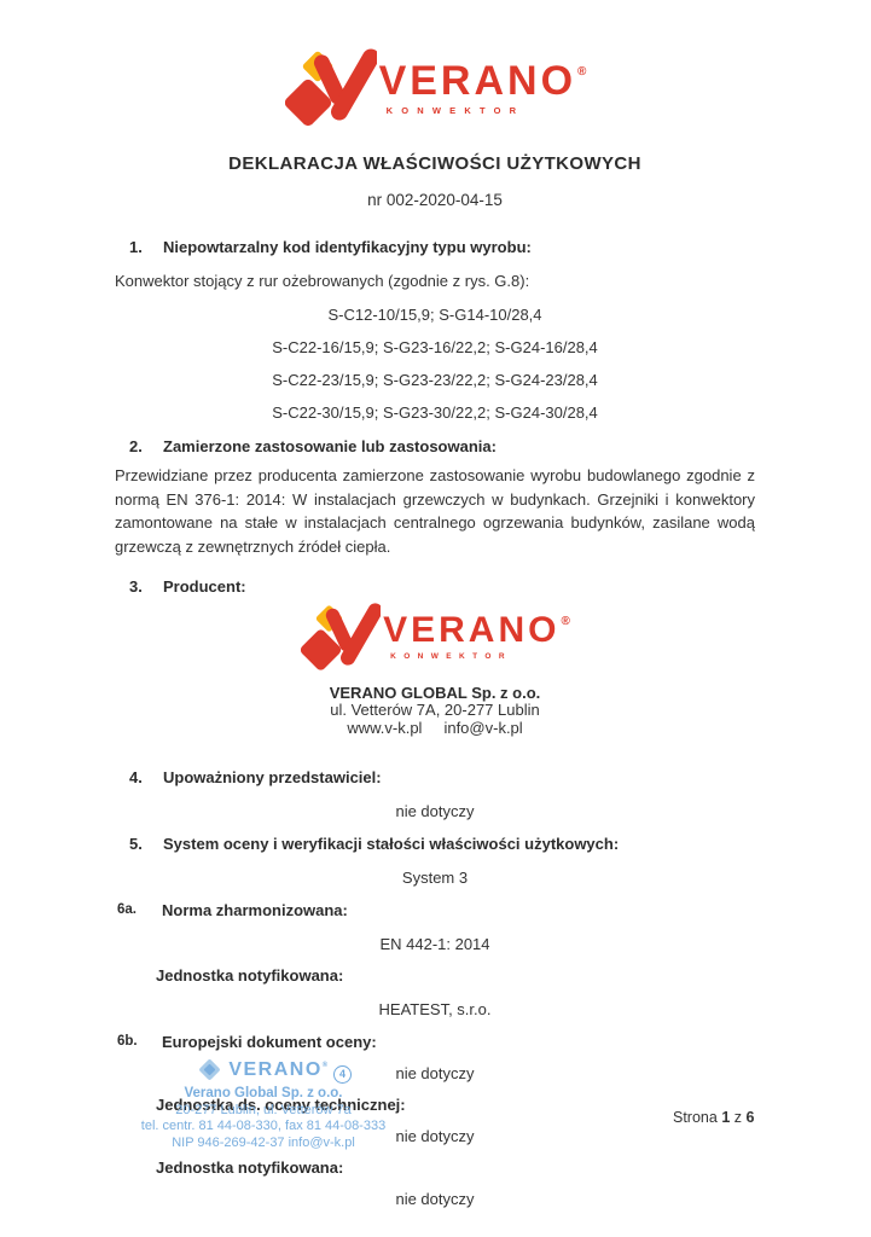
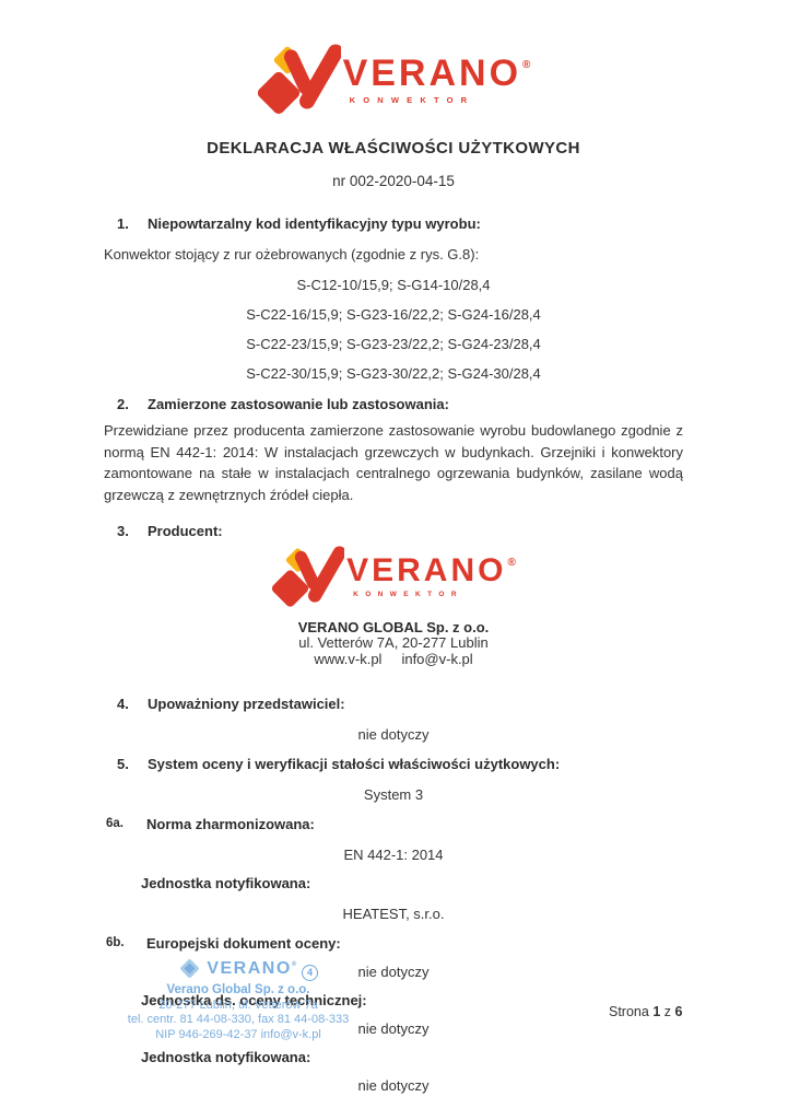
  VERANO®
  KONWEKTOR
  DEKLARACJA WŁAŚCIWOŚCI UŻYTKOWYCH
  nr 002-2020-04-15
  1.
  Niepowtarzalny kod identyfikacyjny typu wyrobu:
  Konwektor stojący z rur ożebrowanych (zgodnie z rys. G.8):
  S-C12-10/15,9; S-G14-10/28,4
  S-C22-16/15,9; S-G23-16/22,2; S-G24-16/28,4
  S-C22-23/15,9; S-G23-23/22,2; S-G24-23/28,4
  S-C22-30/15,9; S-G23-30/22,2; S-G24-30/28,4
  2.
  Zamierzone zastosowanie lub zastosowania:
- Przewidziane przez producenta zamierzone zastosowanie wyrobu budowlanego zgodnie z normą EN 376-1: 2014: W instalacjach grzewczych w budynkach. Grzejniki i konwektory zamontowane na stałe w instalacjach centralnego ogrzewania budynków, zasilane wodą grzewczą z zewnętrznych źródeł ciepła.
+ Przewidziane przez producenta zamierzone zastosowanie wyrobu budowlanego zgodnie z normą EN 442-1: 2014: W instalacjach grzewczych w budynkach. Grzejniki i konwektory zamontowane na stałe w instalacjach centralnego ogrzewania budynków, zasilane wodą grzewczą z zewnętrznych źródeł ciepła.
  3.
  Producent:
  VERANO®
  VERANO GLOBAL Sp. z o.o.
  ul. Vetterów 7A, 20-277 Lublin
  www.v-k.pl info@v-k.pl
  4.
  Upoważniony przedstawiciel:
  nie dotyczy
  5.
  System oceny i weryfikacji stałości właściwości użytkowych:
  System 3
  6a.
  Norma zharmonizowana:
  EN 442-1: 2014
  Jednostka notyfikowana:
  HEATEST, s.r.o.
  6b.
  Europejski dokument oceny:
  nie dotyczy
  Jednostka ds. oceny technicznej:
  nie dotyczy
  Jednostka notyfikowana:
  nie dotyczy
  VERANO
  Verano Global Sp. z o.o.
  20-277 Lublin, ul. Vetterów 7a
  tel. centr. 81 44-08-330, fax 81 44-08-333
  NIP 946-269-42-37 info@v-k.pl
  4
  Strona 1 z 6
